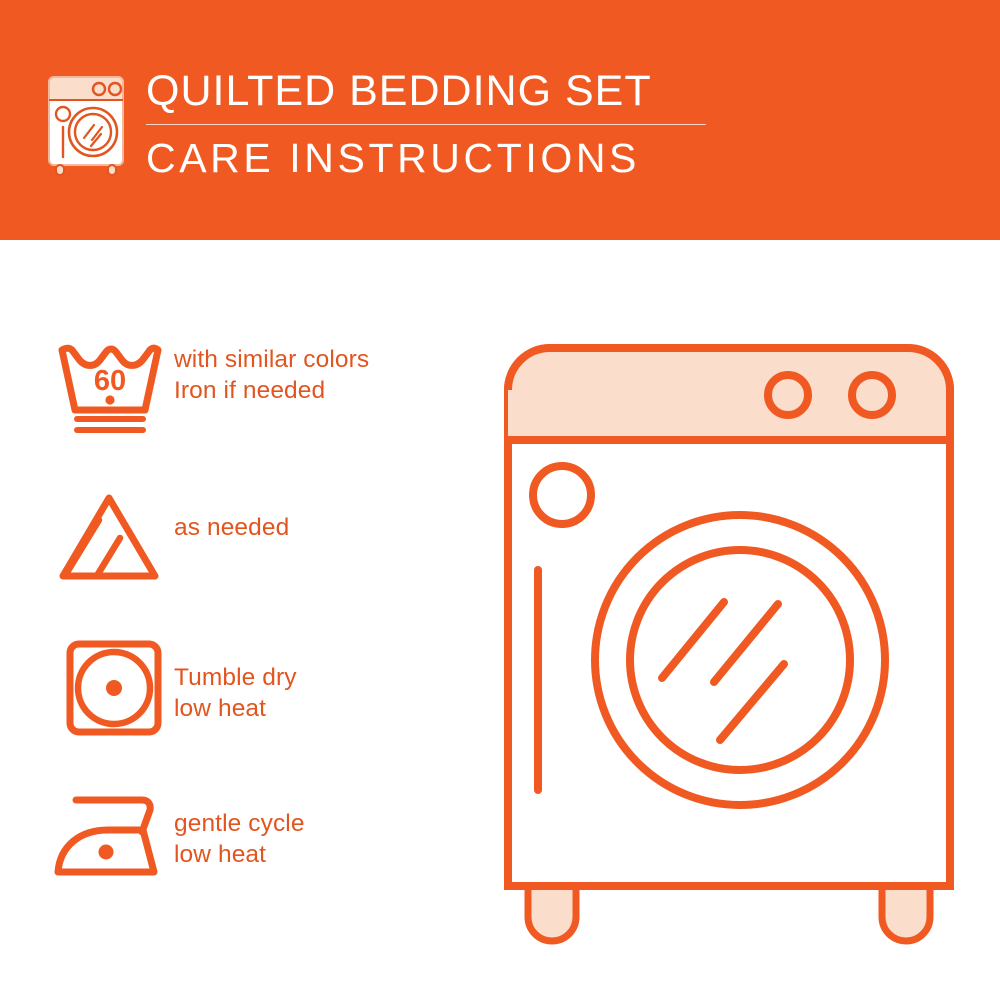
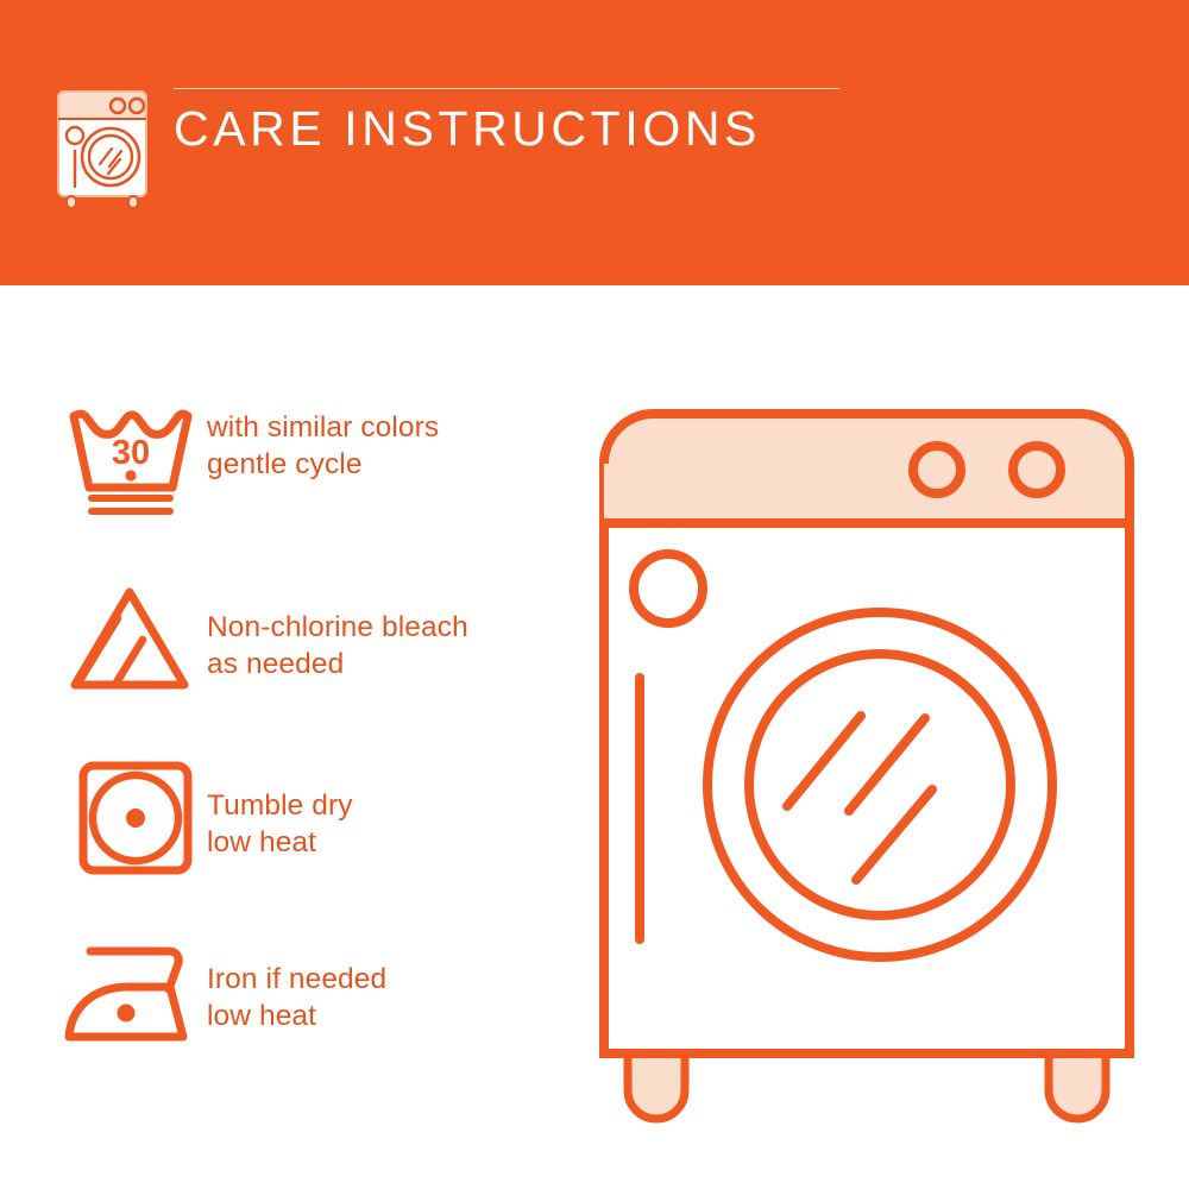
- QUILTED BEDDING SET
  CARE INSTRUCTIONS
- 60
+ 30
  with similar colors
- Iron if needed
+ gentle cycle
+ Non-chlorine bleach
  as needed
  Tumble dry
  low heat
- gentle cycle
+ Iron if needed
  low heat
